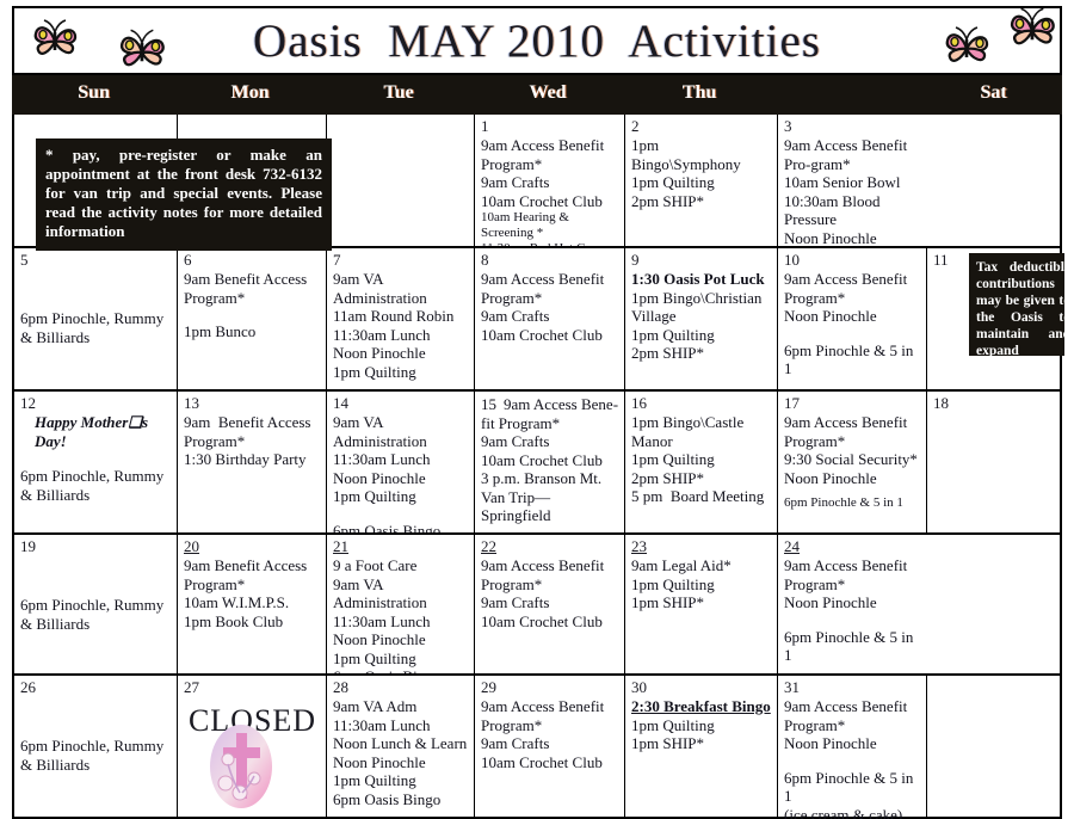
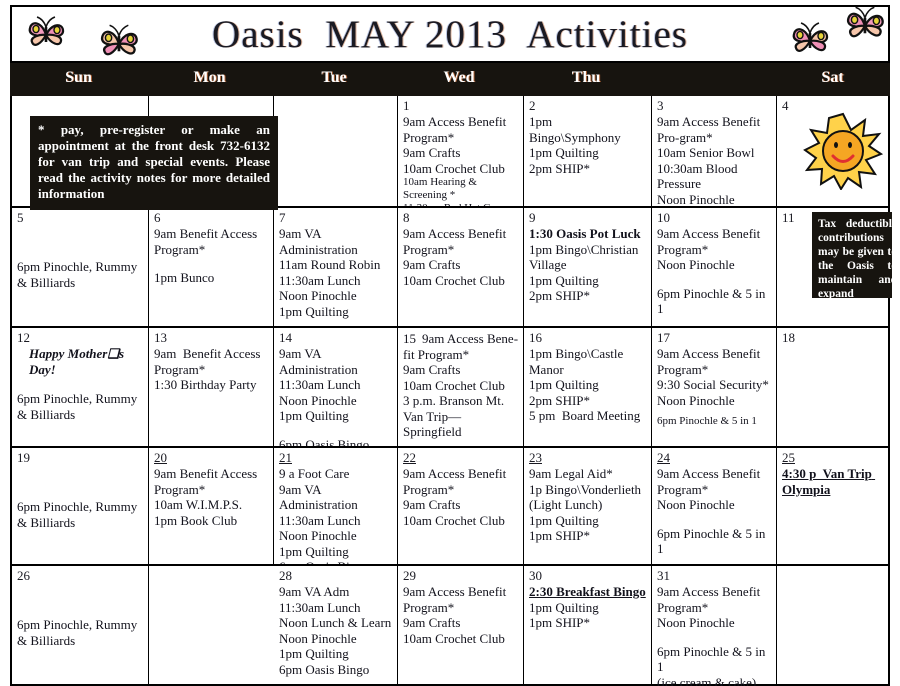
- Oasis MAY 2010 Activities
+ Oasis MAY 2013 Activities
  Sun
  Mon
  Tue
  Wed
  Thu
  Sat
  * pay, pre-register or make an appointment at the front desk 732-6132 for van trip and special events. Please read the activity notes for more detailed information
  1
  9am Access Benefit Program*
  9am Crafts
  10am Crochet Club
  10am Hearing & Screening *
  2
  1pm Bingo\Symphony
  1pm Quilting
  2pm SHIP*
  3
  9am Access Benefit Pro-gram*
  10am Senior Bowl
  10:30am Blood Pressure
  Noon Pinochle
+ 4
  5
  6pm Pinochle, Rummy & Billiards
  6
  9am Benefit Access Program*
  1pm Bunco
  7
  9am VA Administration
  11am Round Robin
  11:30am Lunch
  Noon Pinochle
  1pm Quilting
  8
  9am Access Benefit Program*
  9am Crafts
  10am Crochet Club
  9
  1:30 Oasis Pot Luck
  1pm Bingo\Christian Village
  1pm Quilting
  2pm SHIP*
  10
  9am Access Benefit Program*
  Noon Pinochle
  6pm Pinochle & 5 in 1
  11
  Tax deductibl contributions may be given t the Oasis t maintain an expand
  12
  Happy Mother❑s Day!
  6pm Pinochle, Rummy & Billiards
  13
  9am Benefit Access Program*
  1:30 Birthday Party
  14
  9am VA Administration
  11:30am Lunch
  Noon Pinochle
  1pm Quilting
  6pm Oasis Bingo
  15 9am Access Bene-fit Program*
  9am Crafts
  10am Crochet Club
  3 p.m. Branson Mt.
  Van Trip—Springfield
  16
  1pm Bingo\Castle Manor
  1pm Quilting
  2pm SHIP*
  5 pm Board Meeting
  17
  9am Access Benefit Program*
  9:30 Social Security*
  Noon Pinochle
  6pm Pinochle & 5 in 1
  18
  19
  6pm Pinochle, Rummy & Billiards
  20
  9am Benefit Access Program*
  10am W.I.M.P.S.
  1pm Book Club
  21
  9 a Foot Care
  9am VA Administration
  11:30am Lunch
  Noon Pinochle
  1pm Quilting
  22
  9am Access Benefit Program*
  9am Crafts
  10am Crochet Club
  23
  9am Legal Aid*
+ 1p Bingo\Vonderlieth (Light Lunch)
  1pm Quilting
  1pm SHIP*
  24
  9am Access Benefit Program*
  Noon Pinochle
  6pm Pinochle & 5 in 1
+ 25
+ 4:30 p Van Trip Olympia
  26
  6pm Pinochle, Rummy & Billiards
- 27
- CLOSED
  28
  9am VA Adm
  11:30am Lunch
  Noon Lunch & Learn
  Noon Pinochle
  1pm Quilting
  6pm Oasis Bingo
  29
  9am Access Benefit Program*
  9am Crafts
  10am Crochet Club
  30
  2:30 Breakfast Bingo
  1pm Quilting
  1pm SHIP*
  31
  9am Access Benefit Program*
  Noon Pinochle
  6pm Pinochle & 5 in 1
  (ice cream & cake)
